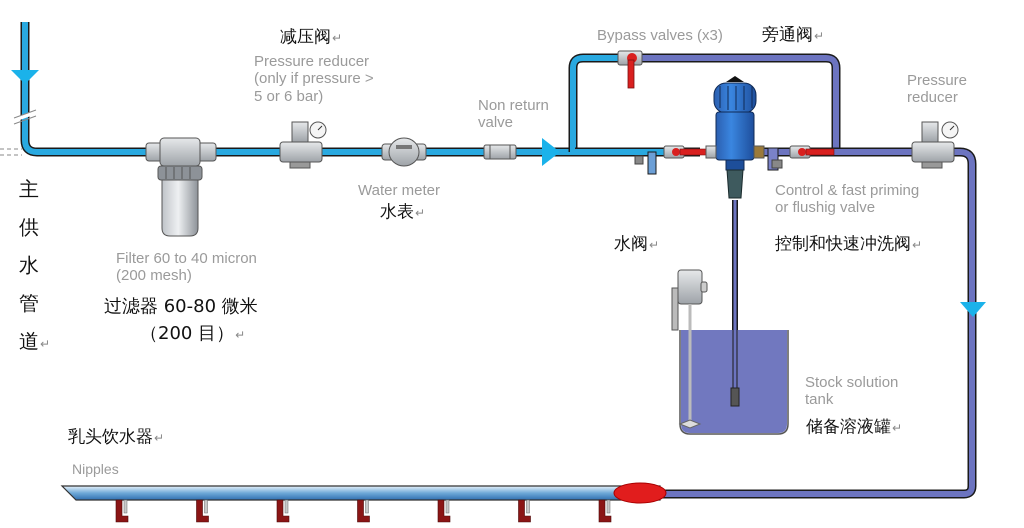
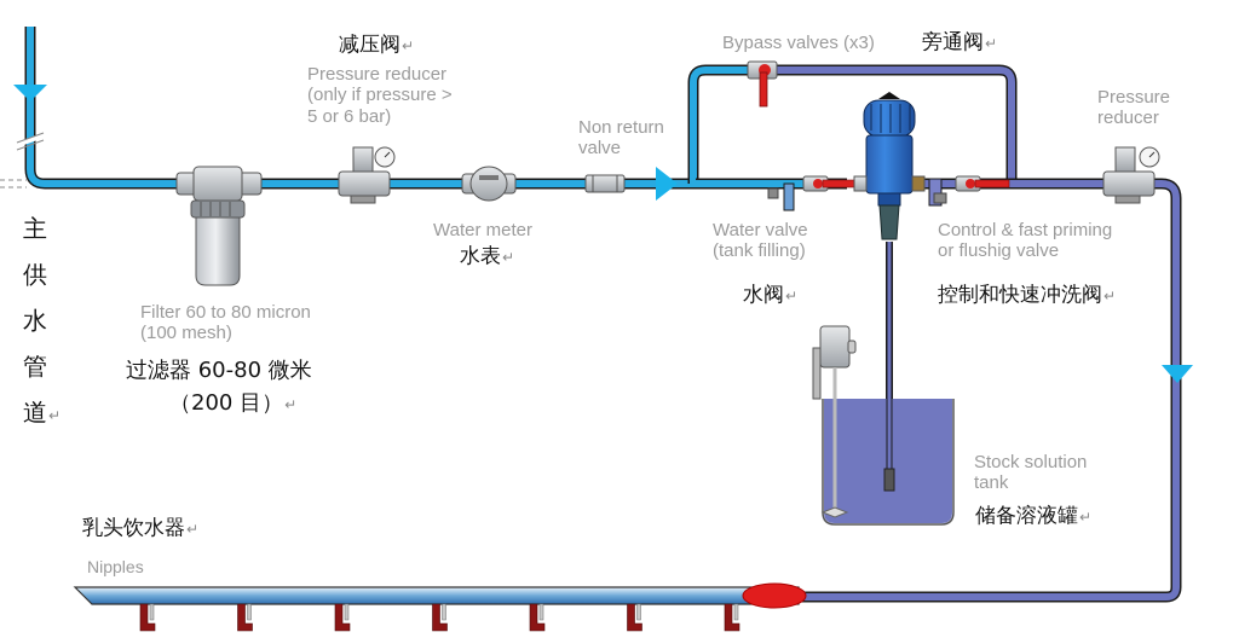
  主
  供
  水
  管
  道↵
  减压阀↵
  Pressure reducer
  (only if pressure >
  5 or 6 bar)
- Filter 60 to 40 micron
+ Filter 60 to 80 micron
- (200 mesh)
+ (100 mesh)
  过滤器 60-80 微米
  （200 目）↵
  Water meter
  水表↵
  Non return
  valve
  Bypass valves (x3)
  旁通阀↵
+ Water valve
+ (tank filling)
  水阀↵
  Control & fast priming
  or flushig valve
  控制和快速冲洗阀↵
  Pressure
  reducer
  Stock solution
  tank
  储备溶液罐↵
  乳头饮水器↵
  Nipples
